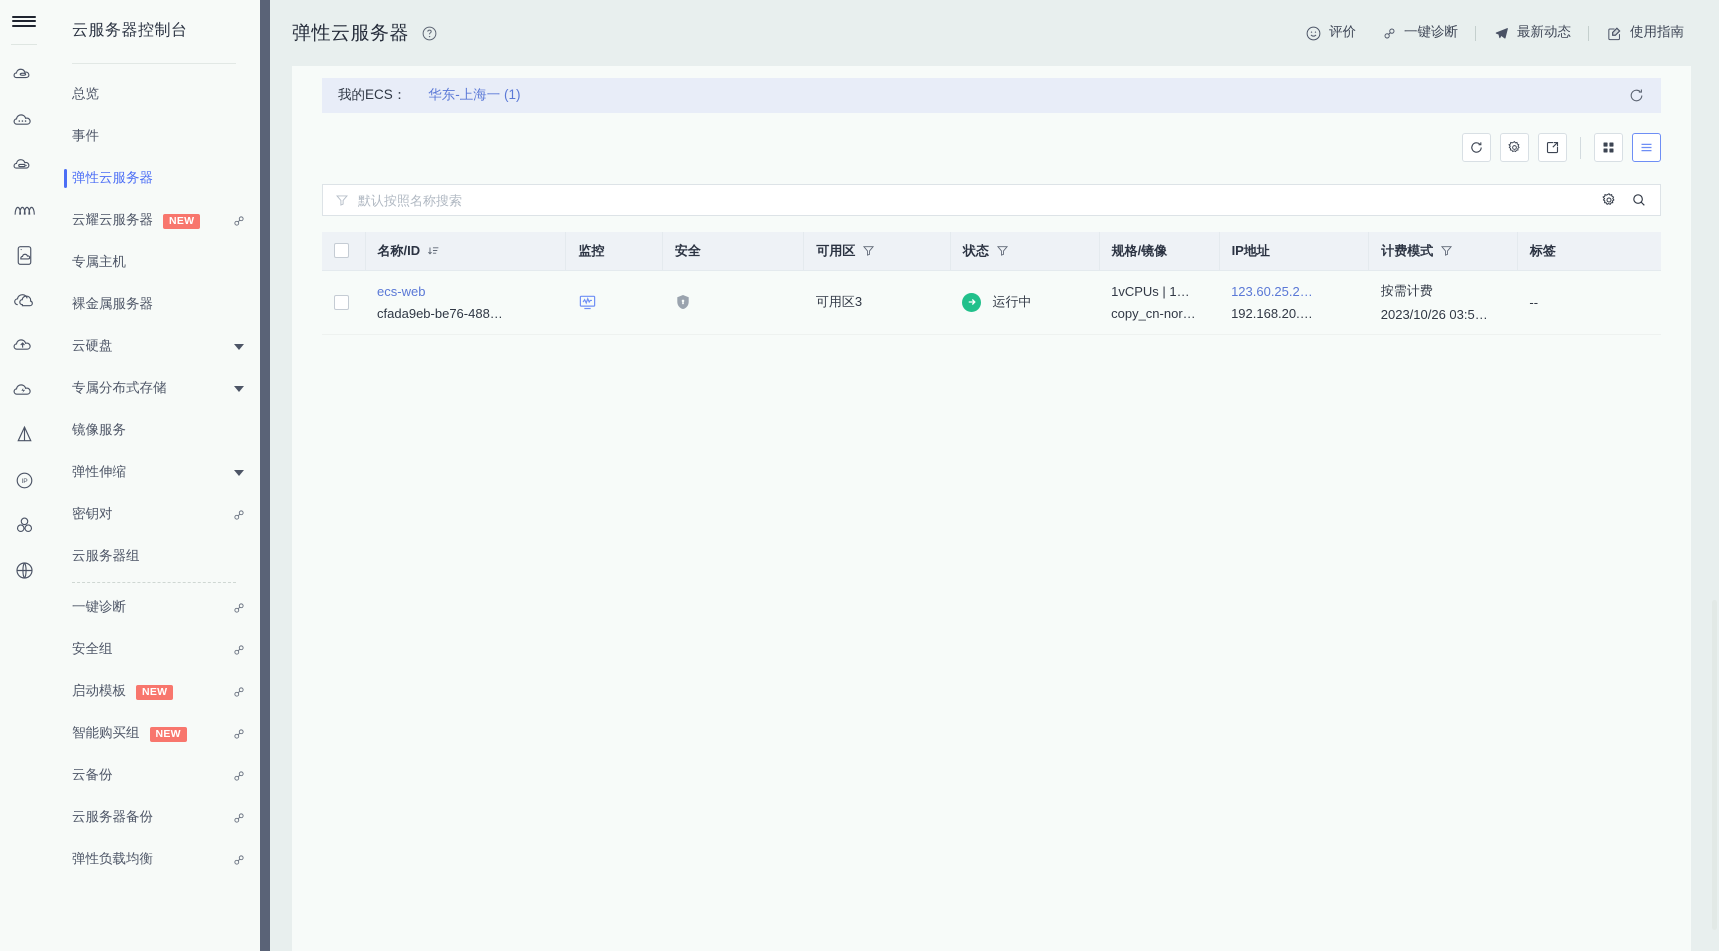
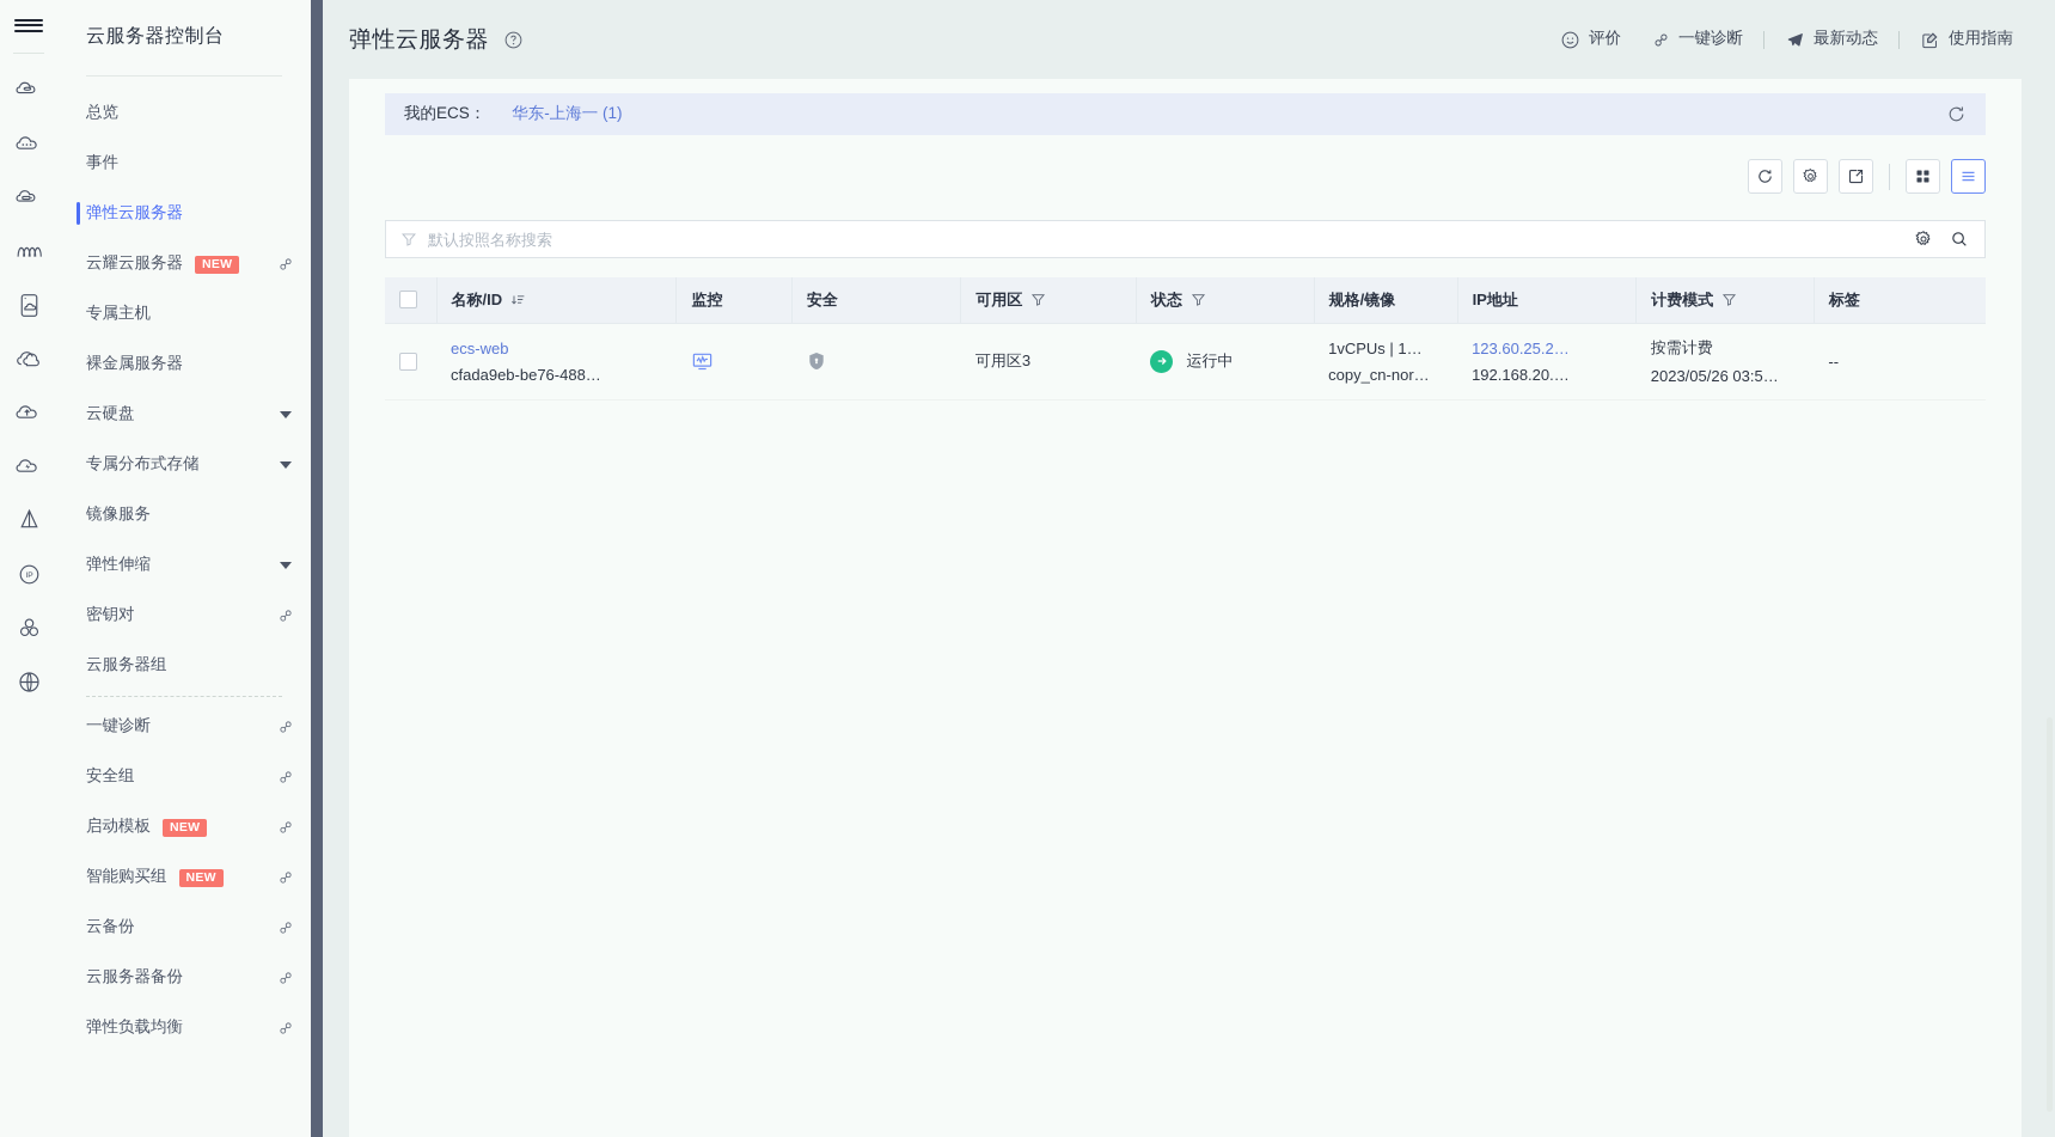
  云服务器控制台
  总览
  事件
  弹性云服务器
  云耀云服务器
  NEW
  专属主机
  裸金属服务器
  云硬盘
  专属分布式存储
  镜像服务
  弹性伸缩
  密钥对
  云服务器组
  一键诊断
  安全组
  启动模板
  NEW
  智能购买组
  NEW
  云备份
  云服务器备份
  弹性负载均衡
  弹性云服务器
  评价
  一键诊断
  最新动态
  使用指南
  我的ECS：
  华东-上海一 (1)
  默认按照名称搜索
  	名称/ID	监控	安全	可用区	状态	规格/镜像	IP地址	计费模式	标签
- 	ecs-web cfada9eb-be76-488…			可用区3	运行中	1vCPUs | 1… copy_cn-nor…	123.60.25.2… 192.168.20.…	按需计费 2023/10/26 03:5…	--
+ 	ecs-web cfada9eb-be76-488…			可用区3	运行中	1vCPUs | 1… copy_cn-nor…	123.60.25.2… 192.168.20.…	按需计费 2023/05/26 03:5…	--
